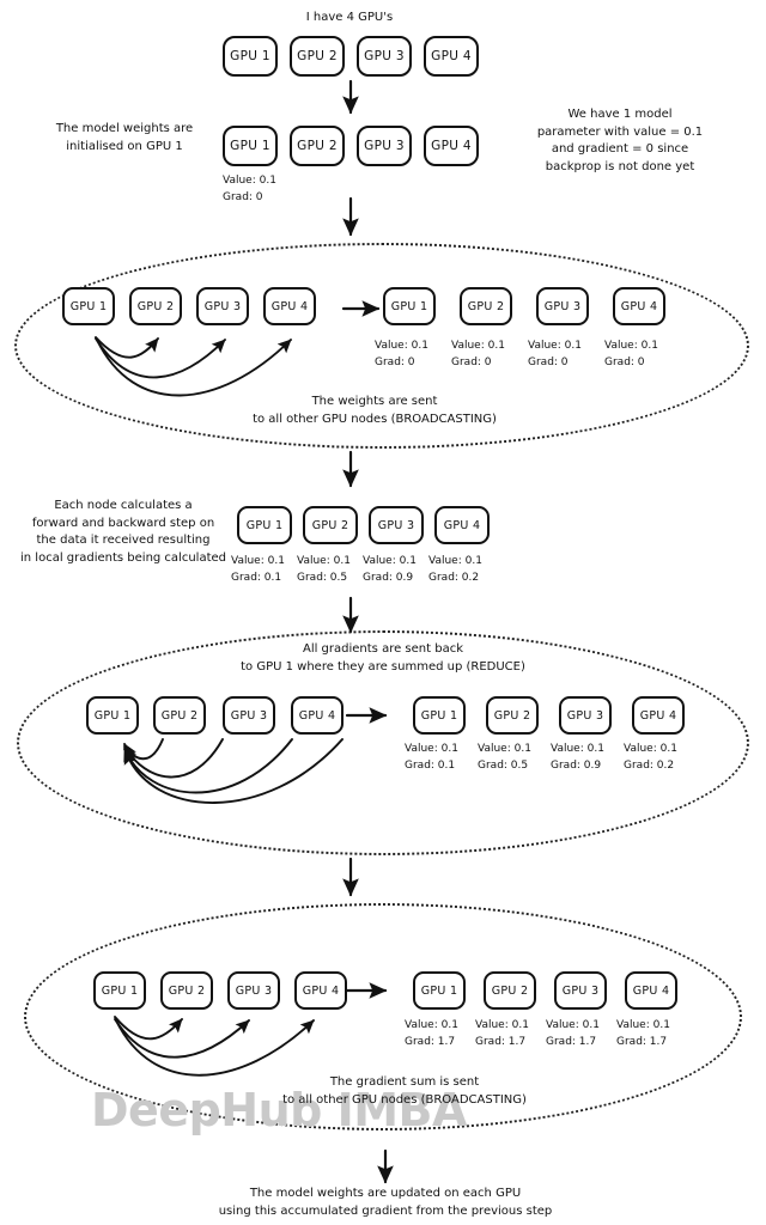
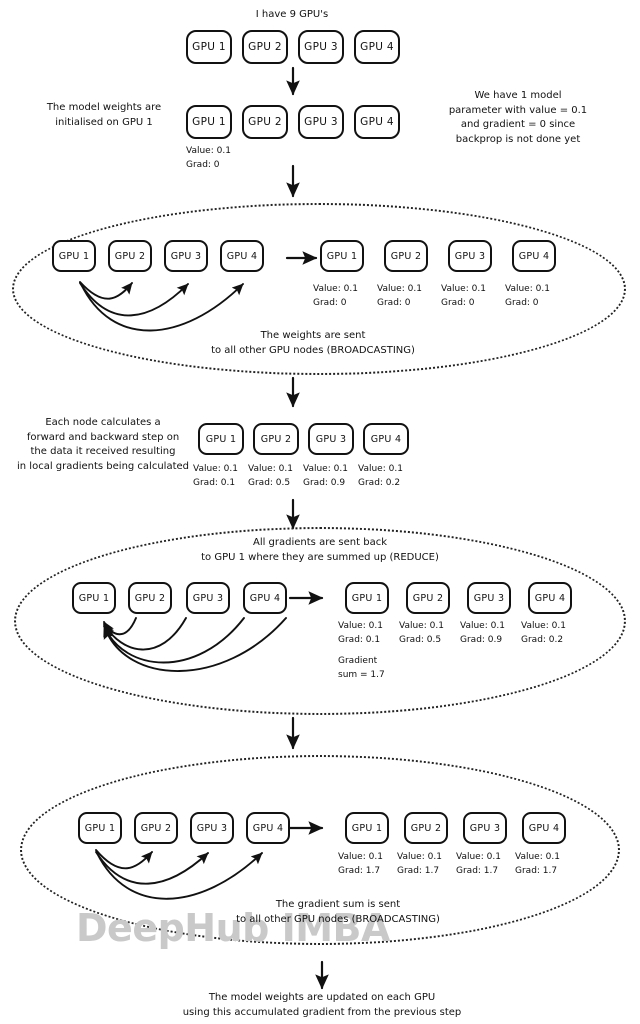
- I have 4 GPU's
+ I have 9 GPU's
  GPU 1
  GPU 2
  GPU 3
  GPU 4
  The model weights are
  initialised on GPU 1
  We have 1 model
  parameter with value = 0.1
  and gradient = 0 since
  backprop is not done yet
  GPU 1
  GPU 2
  GPU 3
  GPU 4
  Value: 0.1
  Grad: 0
  GPU 1
  GPU 2
  GPU 3
  GPU 4
  GPU 1
  GPU 2
  GPU 3
  GPU 4
  Value: 0.1
  Grad: 0
  Value: 0.1
  Grad: 0
  Value: 0.1
  Grad: 0
  Value: 0.1
  Grad: 0
  The weights are sent
  to all other GPU nodes (BROADCASTING)
  Each node calculates a
  forward and backward step on
  the data it received resulting
  in local gradients being calculated
  GPU 1
  GPU 2
  GPU 3
  GPU 4
  Value: 0.1
  Grad: 0.1
  Value: 0.1
  Grad: 0.5
  Value: 0.1
  Grad: 0.9
  Value: 0.1
  Grad: 0.2
  All gradients are sent back
  to GPU 1 where they are summed up (REDUCE)
  GPU 1
  GPU 2
  GPU 3
  GPU 4
  GPU 1
  GPU 2
  GPU 3
  GPU 4
  Value: 0.1
  Grad: 0.1
  Value: 0.1
  Grad: 0.5
  Value: 0.1
  Grad: 0.9
  Value: 0.1
  Grad: 0.2
+ Gradient
+ sum = 1.7
  GPU 1
  GPU 2
  GPU 3
  GPU 4
  GPU 1
  GPU 2
  GPU 3
  GPU 4
  Value: 0.1
  Grad: 1.7
  Value: 0.1
  Grad: 1.7
  Value: 0.1
  Grad: 1.7
  Value: 0.1
  Grad: 1.7
  DeepHub IMBA
  The gradient sum is sent
  to all other GPU nodes (BROADCASTING)
  The model weights are updated on each GPU
  using this accumulated gradient from the previous step
